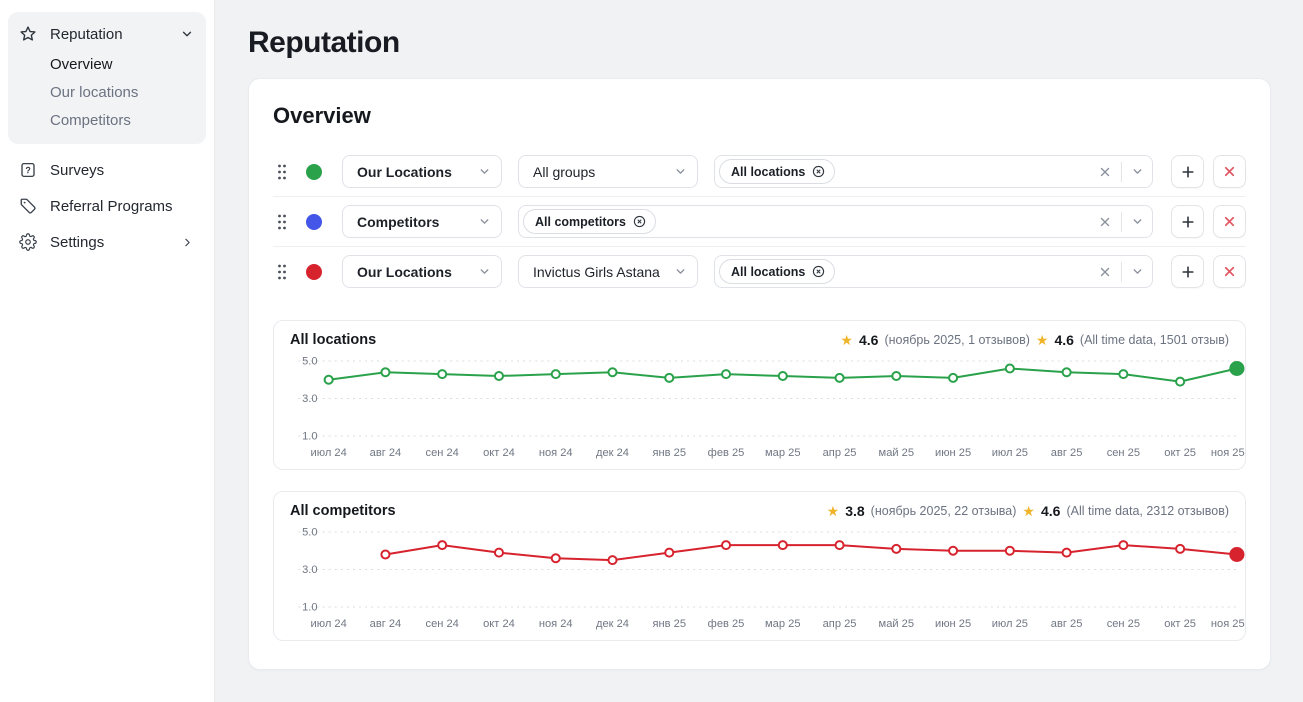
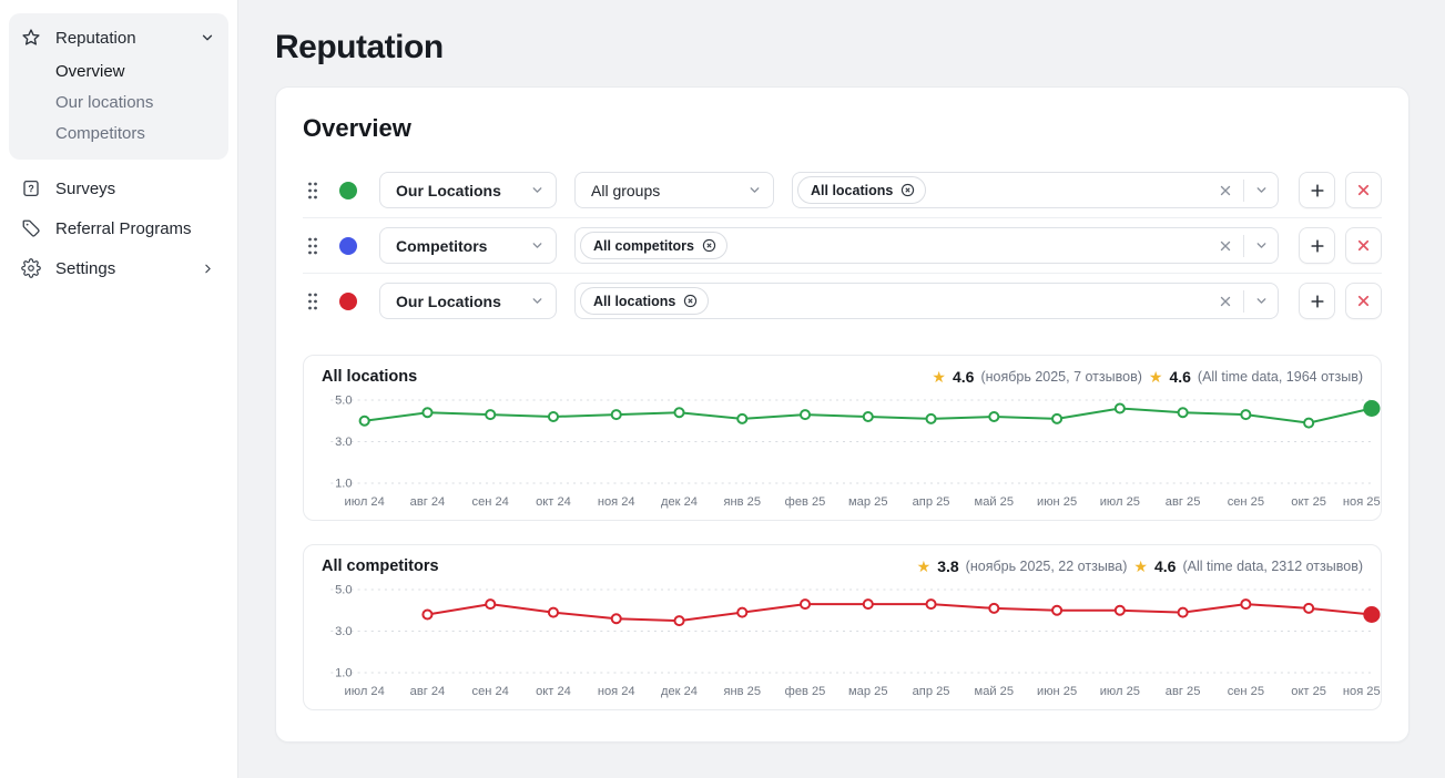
  Reputation
  Overview
  Our locations
  Competitors
  ?
  Surveys
  Referral Programs
  Settings
  Reputation
  Overview
  Our Locations
  All groups
  All locations
  Competitors
  All competitors
  Our Locations
- Invictus Girls Astana
  All locations
  All locations
  ★
  4.6
- (ноябрь 2025, 1 отзывов)
+ (ноябрь 2025, 7 отзывов)
  ★
  4.6
- (All time data, 1501 отзыв)
+ (All time data, 1964 отзыв)
  5.0
  3.0
  1.0
  июл 24
  авг 24
  сен 24
  окт 24
  ноя 24
  дек 24
  янв 25
  фев 25
  мар 25
  апр 25
  май 25
  июн 25
  июл 25
  авг 25
  сен 25
  окт 25
  ноя 25
  All competitors
  ★
  3.8
  (ноябрь 2025, 22 отзыва)
  ★
  4.6
  (All time data, 2312 отзывов)
  5.0
  3.0
  1.0
  июл 24
  авг 24
  сен 24
  окт 24
  ноя 24
  дек 24
  янв 25
  фев 25
  мар 25
  апр 25
  май 25
  июн 25
  июл 25
  авг 25
  сен 25
  окт 25
  ноя 25
